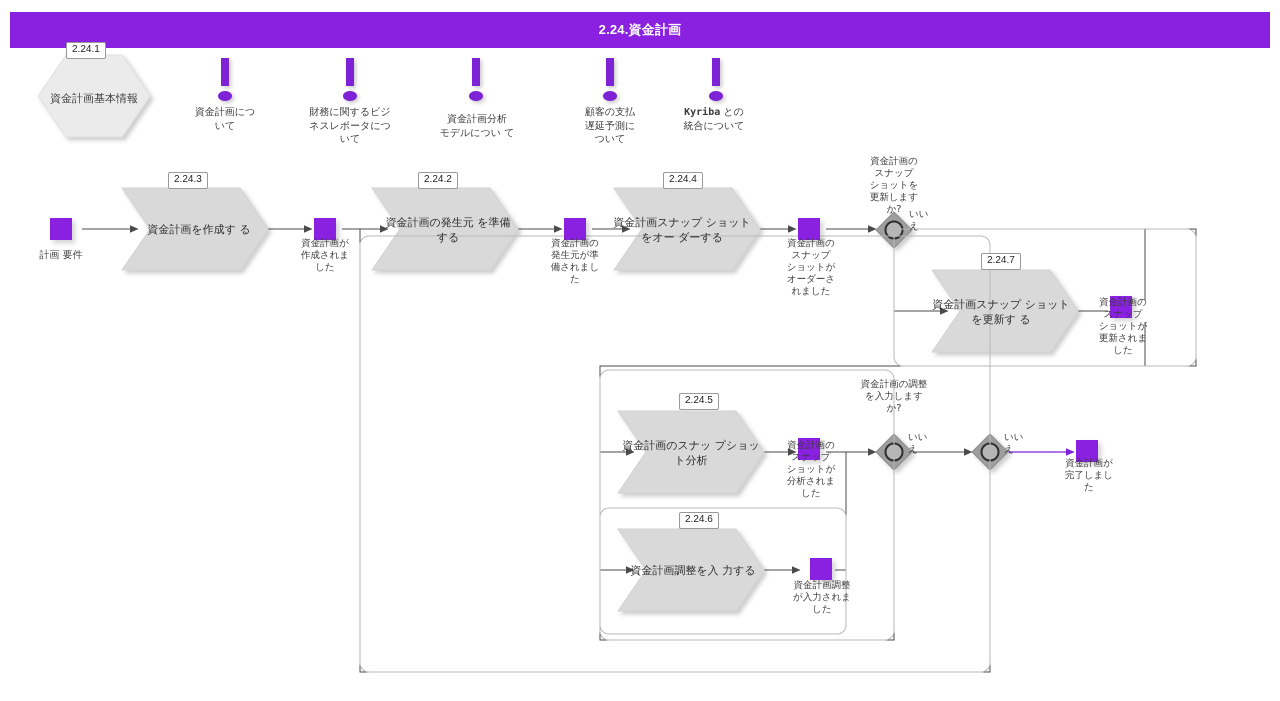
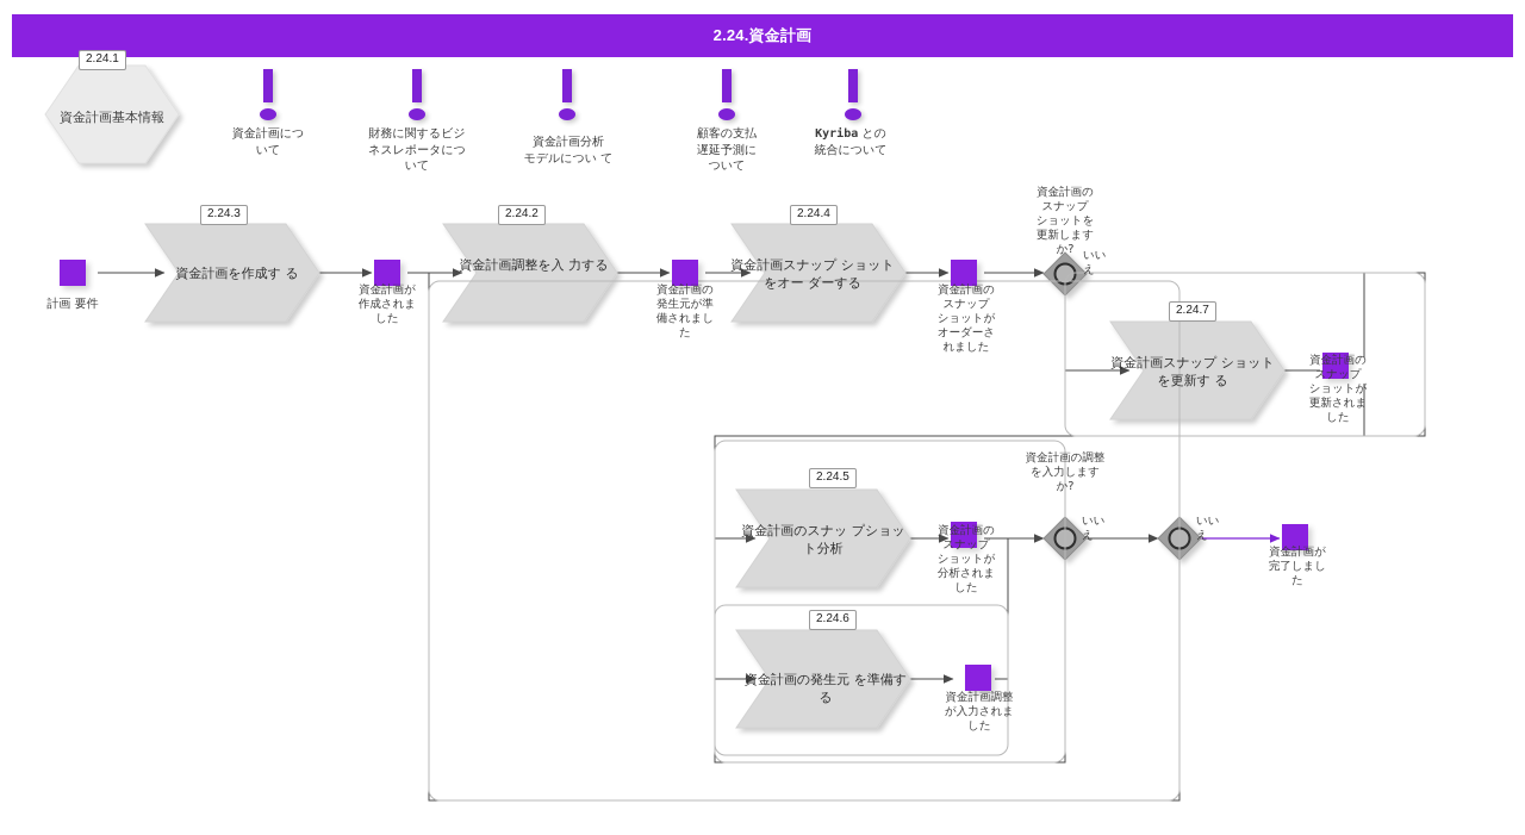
  2.24.資金計画
  2.24.1
  資金計画基本情報
  資金計画につ
  いて
  財務に関するビジ
  ネスレポータにつ
  いて
  資金計画分析
  モデルについ て
  顧客の支払
  遅延予測に
  ついて
  Kyriba との
  統合について
  計画 要件
  2.24.3
  資金計画を作成す る
  資金計画が
  作成されま
  した
  2.24.2
- 資金計画の発生元 を準備する
+ 資金計画調整を入 力する
  資金計画の
  発生元が準
  備されまし
  た
  2.24.4
  資金計画スナップ ショットをオー ダーする
  資金計画の
  スナップ
  ショットが
  オーダーさ
  れました
  資金計画の
  スナップ
  ショットを
  更新します
  か?
  いい
  え
  2.24.7
  資金計画スナップ ショットを更新す る
  資金計画の
  スナップ
  ショットが
  更新されま
  した
  2.24.5
  資金計画のスナッ プショット分析
  資金計画の
  スナップ
  ショットが
  分析されま
  した
  資金計画の調整
  を入力します
  か?
  いい
  え
  いい
  え
  資金計画が
  完了しまし
  た
  2.24.6
- 資金計画調整を入 力する
+ 資金計画の発生元 を準備する
  資金計画調整
  が入力されま
  した
